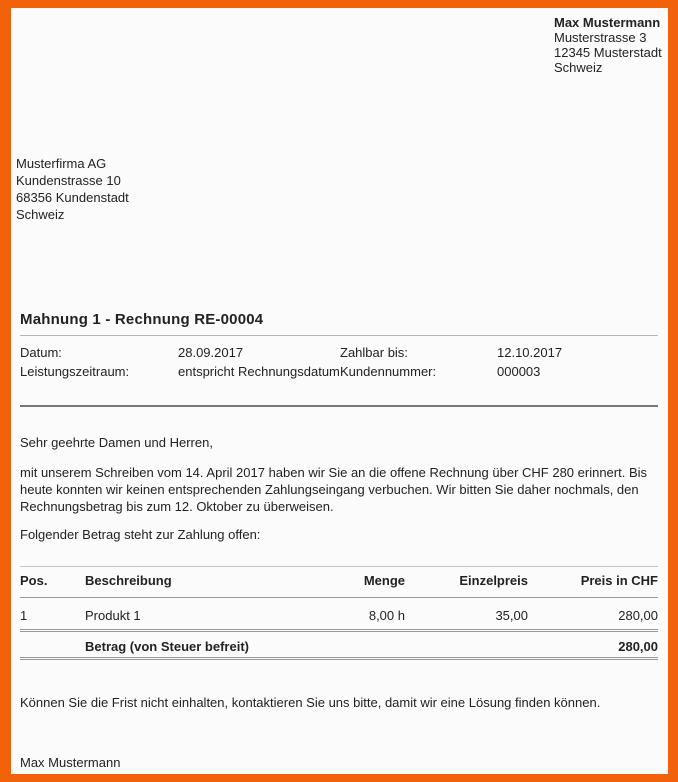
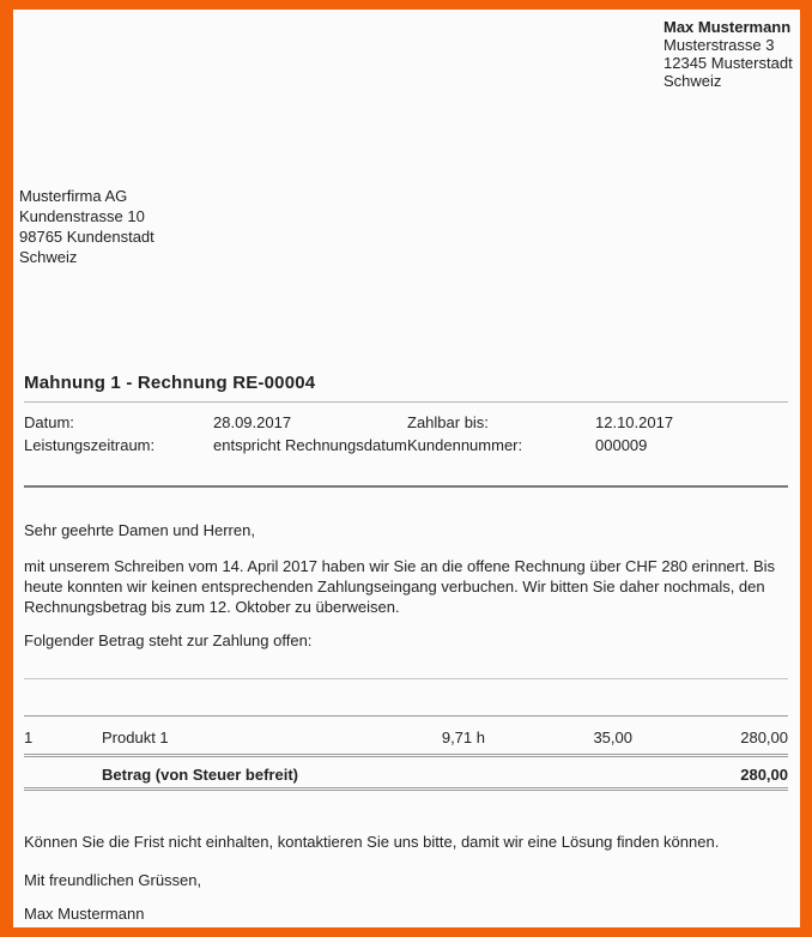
  Max Mustermann
  Musterstrasse 3
  12345 Musterstadt
  Schweiz
  Musterfirma AG
  Kundenstrasse 10
- 68356 Kundenstadt
+ 98765 Kundenstadt
  Schweiz
  Mahnung 1 - Rechnung RE-00004
  Datum:
  28.09.2017
  Zahlbar bis:
  12.10.2017
  Leistungszeitraum:
  entspricht Rechnungsdatum
  Kundennummer:
- 000003
+ 000009
  Sehr geehrte Damen und Herren,
  mit unserem Schreiben vom 14. April 2017 haben wir Sie an die offene Rechnung über CHF 280 erinnert. Bis
  heute konnten wir keinen entsprechenden Zahlungseingang verbuchen. Wir bitten Sie daher nochmals, den
  Rechnungsbetrag bis zum 12. Oktober zu überweisen.
  Folgender Betrag steht zur Zahlung offen:
- Pos.
- Beschreibung
- Menge
- Einzelpreis
- Preis in CHF
  1
  Produkt 1
- 8,00 h
+ 9,71 h
  35,00
  280,00
  Betrag (von Steuer befreit)
  280,00
  Können Sie die Frist nicht einhalten, kontaktieren Sie uns bitte, damit wir eine Lösung finden können.
+ Mit freundlichen Grüssen,
  Max Mustermann
